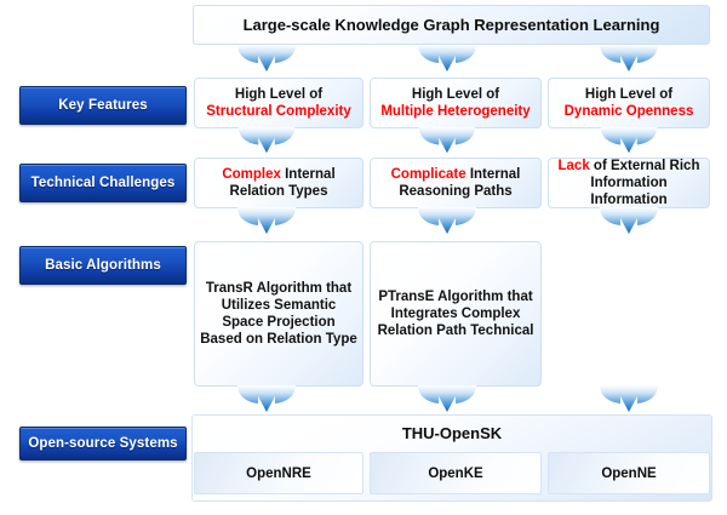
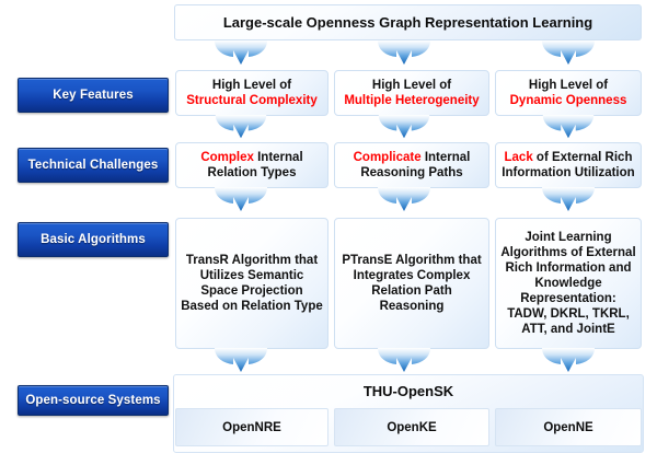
- Large-scale Knowledge Graph Representation Learning
+ Large-scale Openness Graph Representation Learning
  Key Features
  High Level of
  Structural Complexity
  High Level of
  Multiple Heterogeneity
  High Level of
  Dynamic Openness
  Technical Challenges
  Complex Internal Relation Types
  Complicate Internal Reasoning Paths
- Lack of External Rich Information Information
+ Lack of External Rich Information Utilization
  Basic Algorithms
  TransR Algorithm that Utilizes Semantic Space Projection Based on Relation Type
- PTransE Algorithm that Integrates Complex Relation Path Technical
+ PTransE Algorithm that Integrates Complex Relation Path Reasoning
+ Joint Learning Algorithms of External Rich Information and Knowledge Representation: TADW, DKRL, TKRL, ATT, and JointE
  Open-source Systems
  THU-OpenSK
  OpenNRE
  OpenKE
  OpenNE
